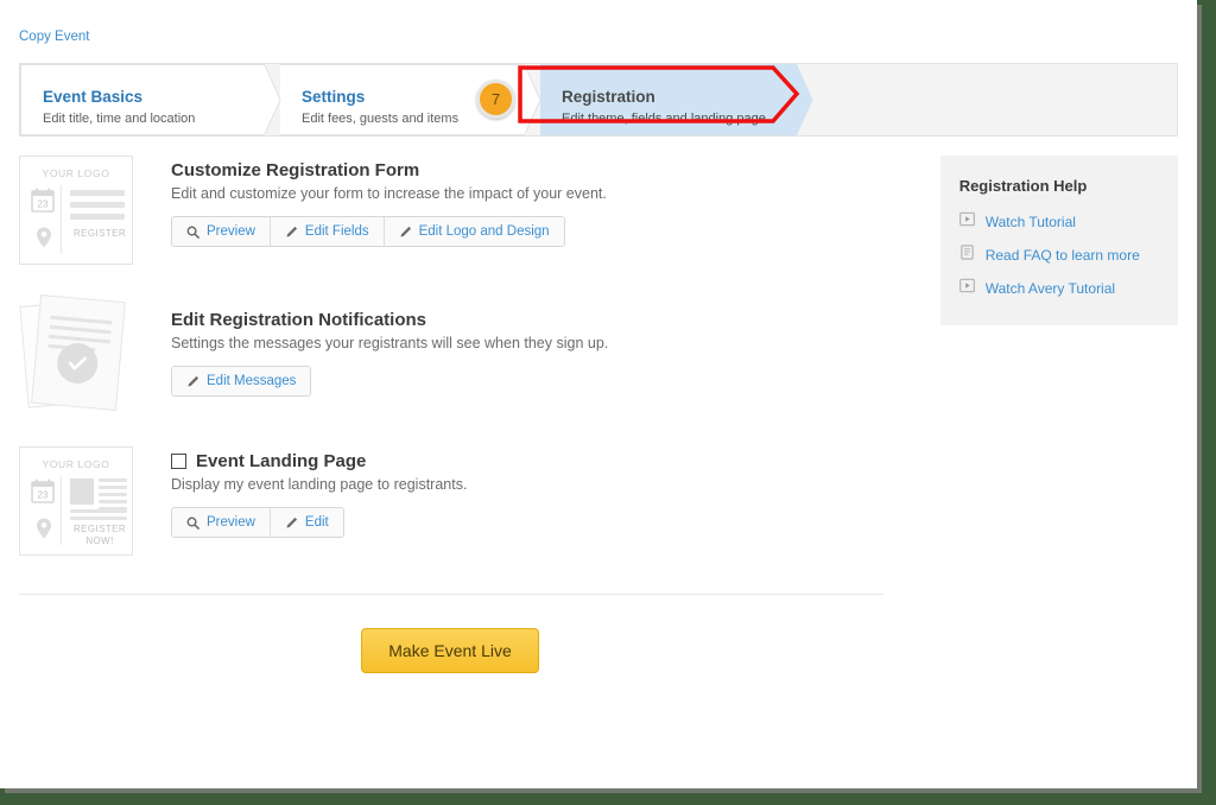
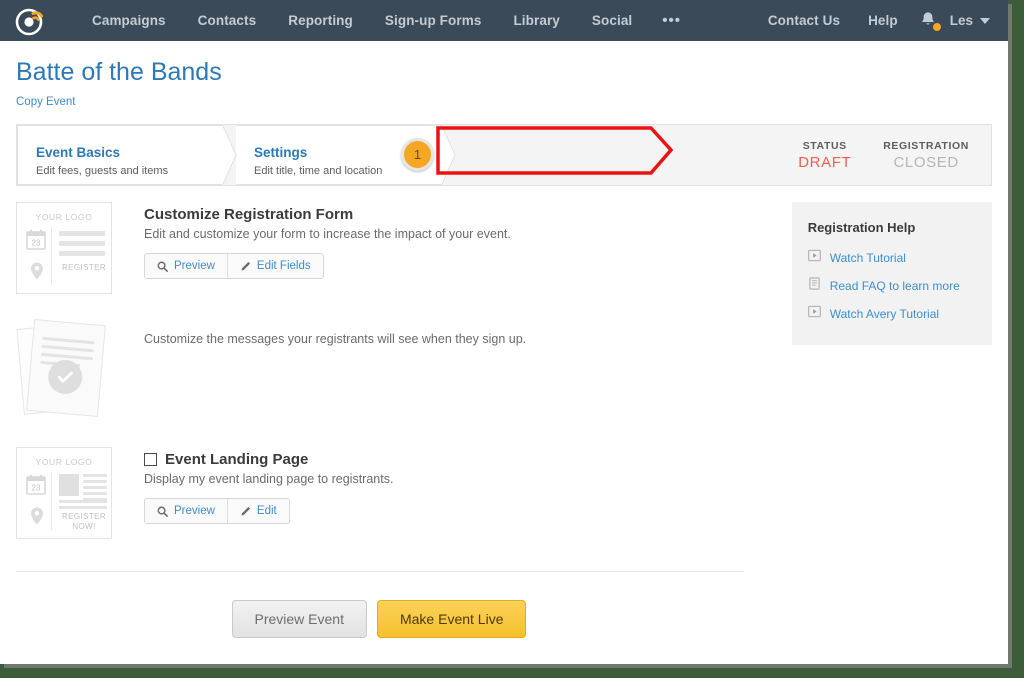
+ Campaigns
+ Contacts
+ Reporting
+ Sign-up Forms
+ Library
+ Social
+ •••
+ Contact Us
+ Help
+ Les
+ Batte of the Bands
  Copy Event
  Event Basics
- Edit title, time and location
+ Edit fees, guests and items
  Settings
- Edit fees, guests and items
+ Edit title, time and location
- Registration
- Edit theme, fields and landing page
- 7
+ 1
+ STATUS
+ DRAFT
+ REGISTRATION
+ CLOSED
  YOUR LOGO
  23
  REGISTER
  Customize Registration Form
  Edit and customize your form to increase the impact of your event.
  Preview
  Edit Fields
- Edit Logo and Design
- Edit Registration Notifications
- Settings the messages your registrants will see when they sign up.
+ Customize the messages your registrants will see when they sign up.
- Edit Messages
  YOUR LOGO
  23
  REGISTER NOW!
  Event Landing Page
  Display my event landing page to registrants.
  Preview
  Edit
  Registration Help
  Watch Tutorial
  Read FAQ to learn more
  Watch Avery Tutorial
+ Preview Event
  Make Event Live
